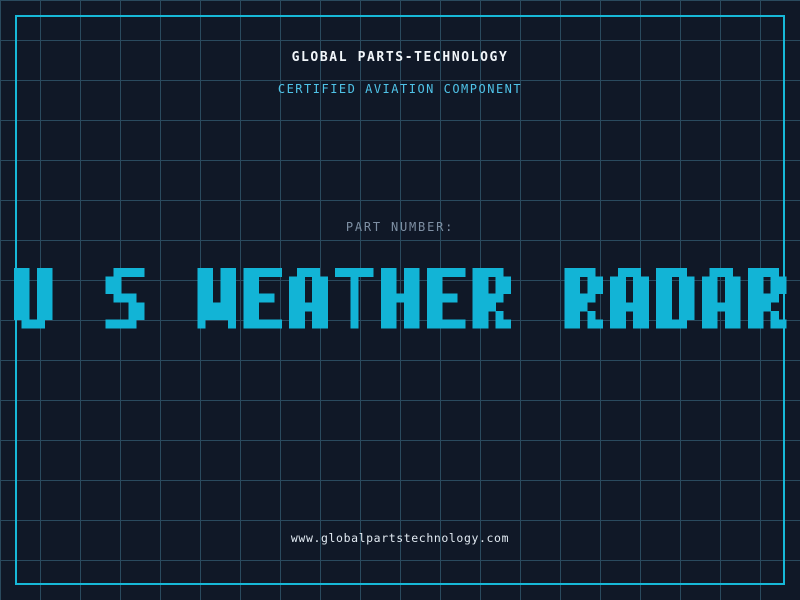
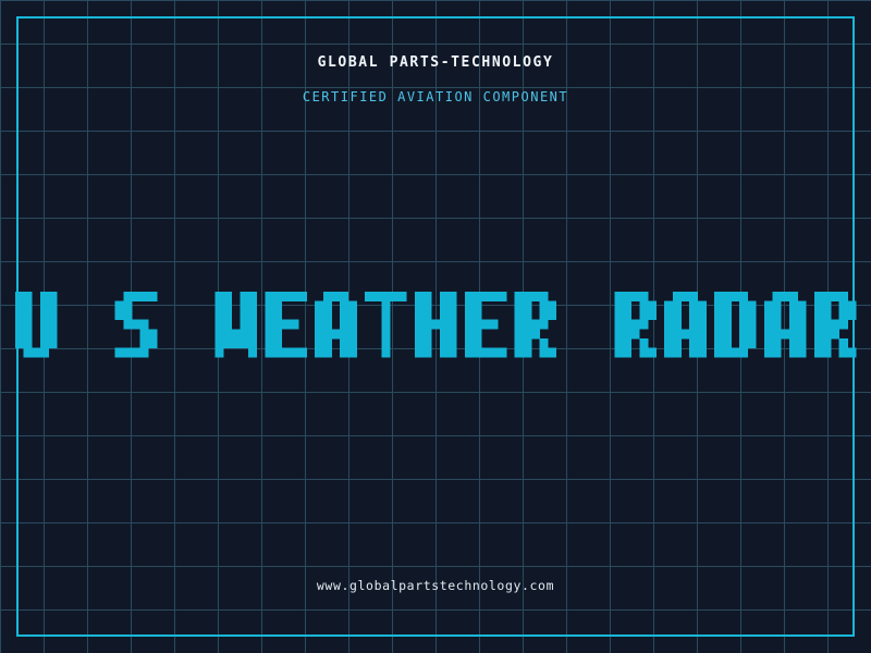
  GLOBAL PARTS-TECHNOLOGY
  CERTIFIED AVIATION COMPONENT
- PART NUMBER:
  www.globalpartstechnology.com
